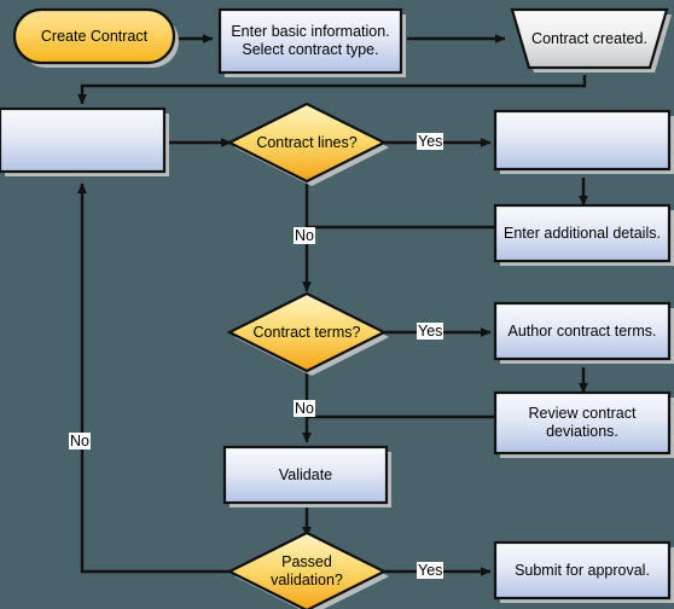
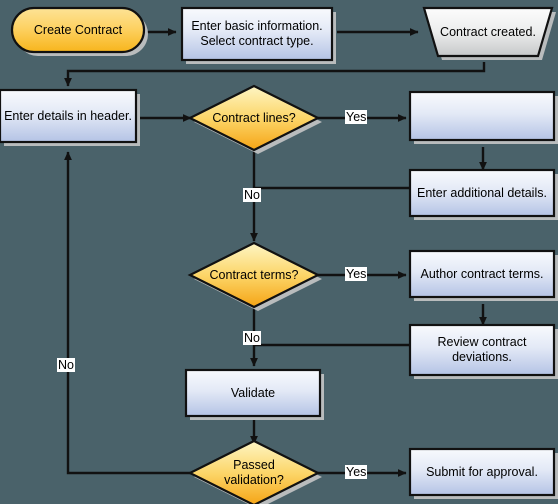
  Create Contract
  Enter basic information.
  Select contract type.
  Contract created.
+ Enter details in header.
  Contract lines?
  Enter additional details.
  Contract terms?
  Author contract terms.
  Review contract
  deviations.
  Validate
  Passed
  validation?
  Submit for approval.
  Yes
  No
  Yes
  No
  Yes
  No
